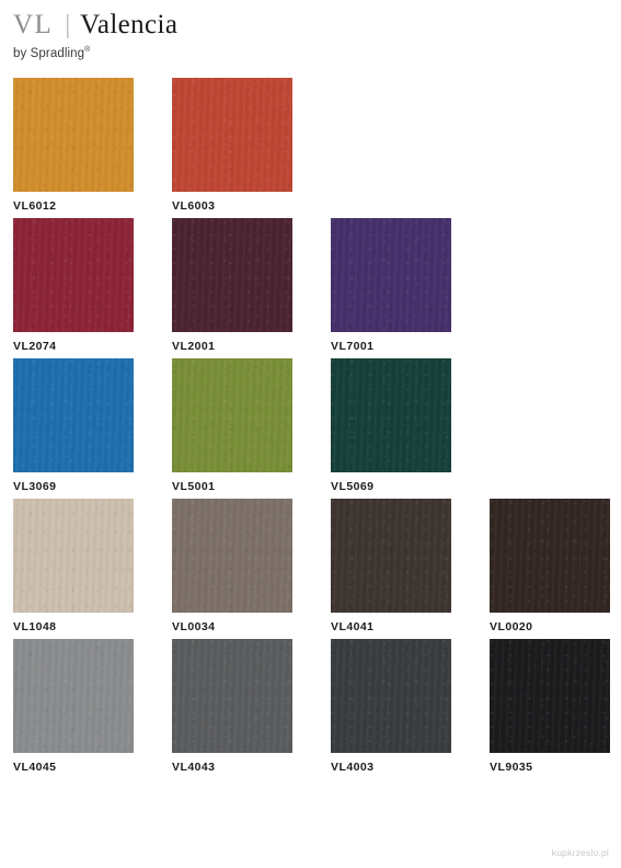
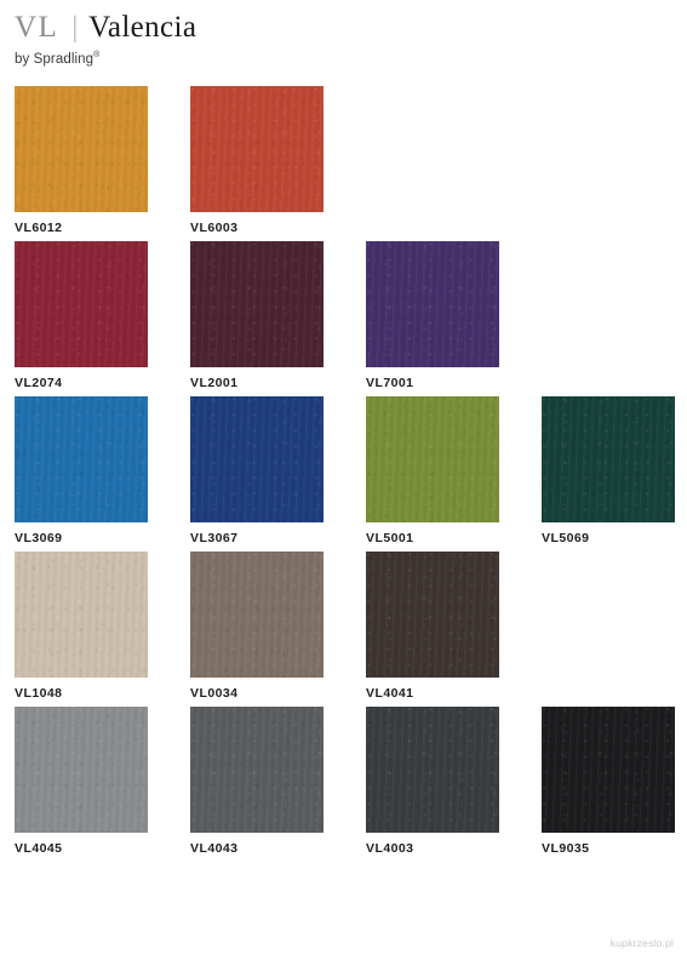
  VL
  |
  Valencia
  by Spradling
  VL6012
  VL6003
  VL2074
  VL2001
  VL7001
  VL3069
+ VL3067
  VL5001
  VL5069
  VL1048
  VL0034
  VL4041
- VL0020
  VL4045
  VL4043
  VL4003
  VL9035
  kupkrzeslo.pl
